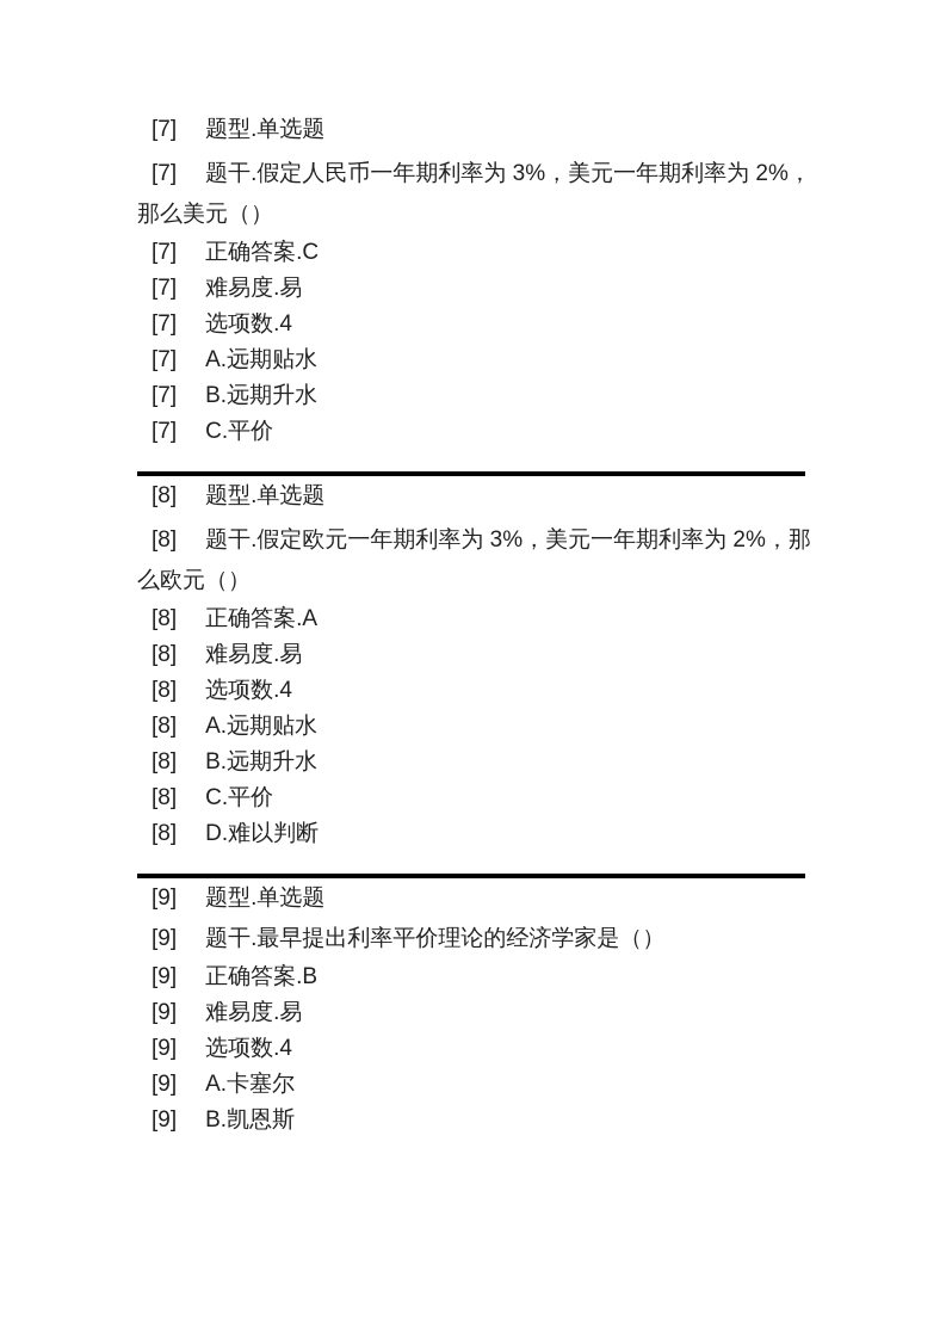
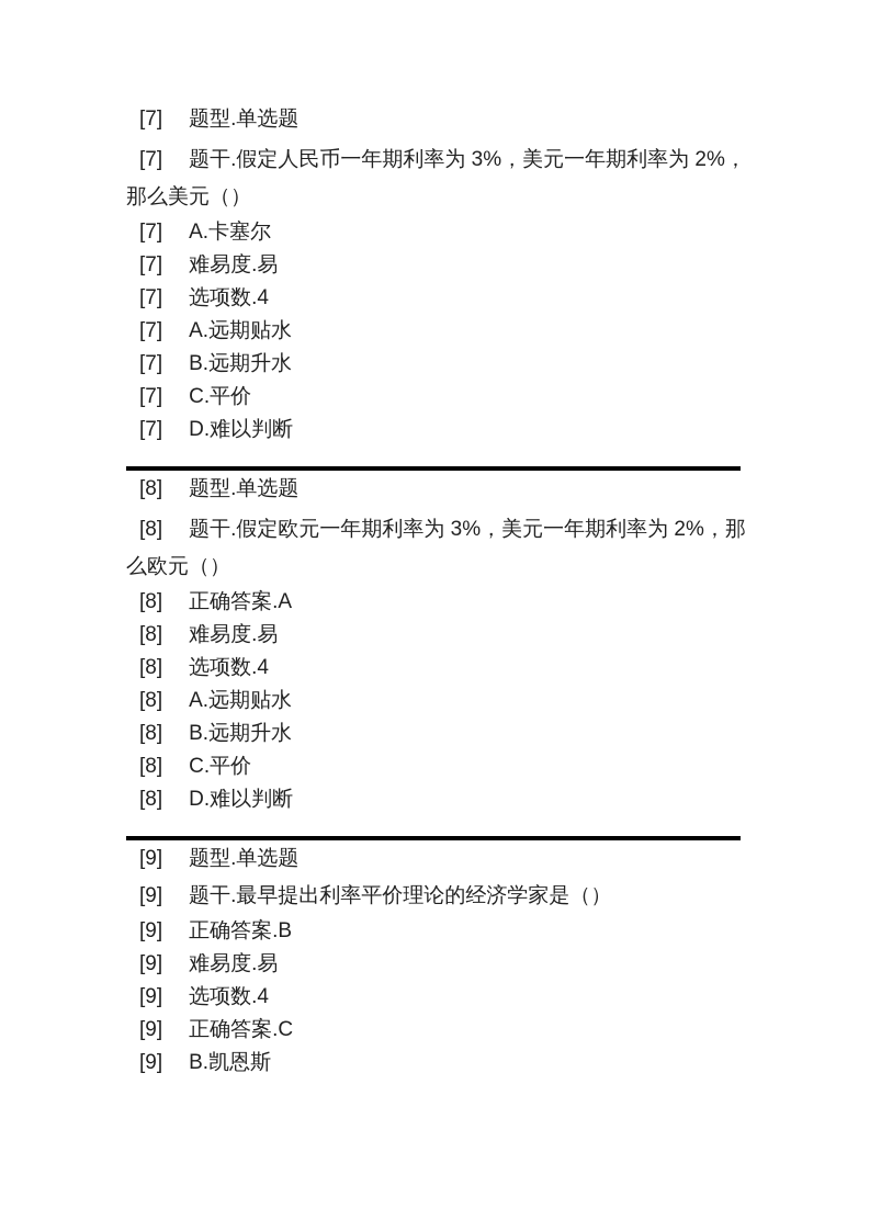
  [7] 题型.单选题
  [7] 题干.假定人民币一年期利率为 3%，美元一年期利率为 2%，那么美元（）
- [7] 正确答案.C
+ [7] A.卡塞尔
  [7] 难易度.易
  [7] 选项数.4
  [7] A.远期贴水
  [7] B.远期升水
  [7] C.平价
+ [7] D.难以判断
  [8] 题型.单选题
  [8] 题干.假定欧元一年期利率为 3%，美元一年期利率为 2%，那么欧元（）
  [8] 正确答案.A
  [8] 难易度.易
  [8] 选项数.4
  [8] A.远期贴水
  [8] B.远期升水
  [8] C.平价
  [8] D.难以判断
  [9] 题型.单选题
  [9] 题干.最早提出利率平价理论的经济学家是（）
  [9] 正确答案.B
  [9] 难易度.易
  [9] 选项数.4
- [9] A.卡塞尔
+ [9] 正确答案.C
  [9] B.凯恩斯
